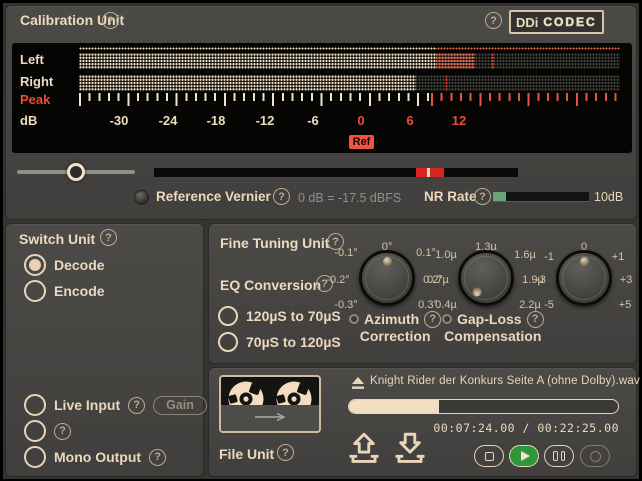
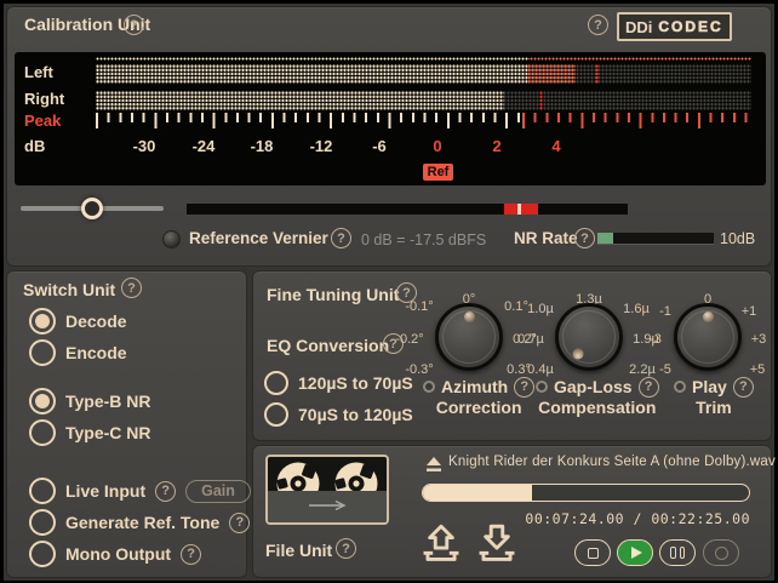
  Calibration Unit
  DDi
  CODEC
  Left
  Right
  Peak
  dB
  -30
  -24
  -18
  -12
  -6
  0
- 6
+ 2
- 12
+ 4
  Ref
  Reference Vernier
  0 dB = -17.5 dBFS
  NR Rate
  10dB
  Switch Unit
  Decode
  Encode
+ Type-B NR
+ Type-C NR
  Live Input
  Gain
+ Generate Ref. Tone
  Mono Output
  Fine Tuning Unit
  EQ Conversion
  120µS to 70µS
  70µS to 120µS
  0°
  -0.1°
  0.1°
  -0.2°
  0.2°
  -0.3°
  0.3°
  Azimuth
  Correction
  1.3µ
  1.0µ
  1.6µ
  0.7µ
  1.9µ
  0.4µ
  2.2µ
  Gap-Loss
  Compensation
  0
  -1
  +1
  -3
  +3
  -5
  +5
+ Play
+ Trim
  File Unit
  Knight Rider der Konkurs Seite A (ohne Dolby).wav
  00:07:24.00 / 00:22:25.00
